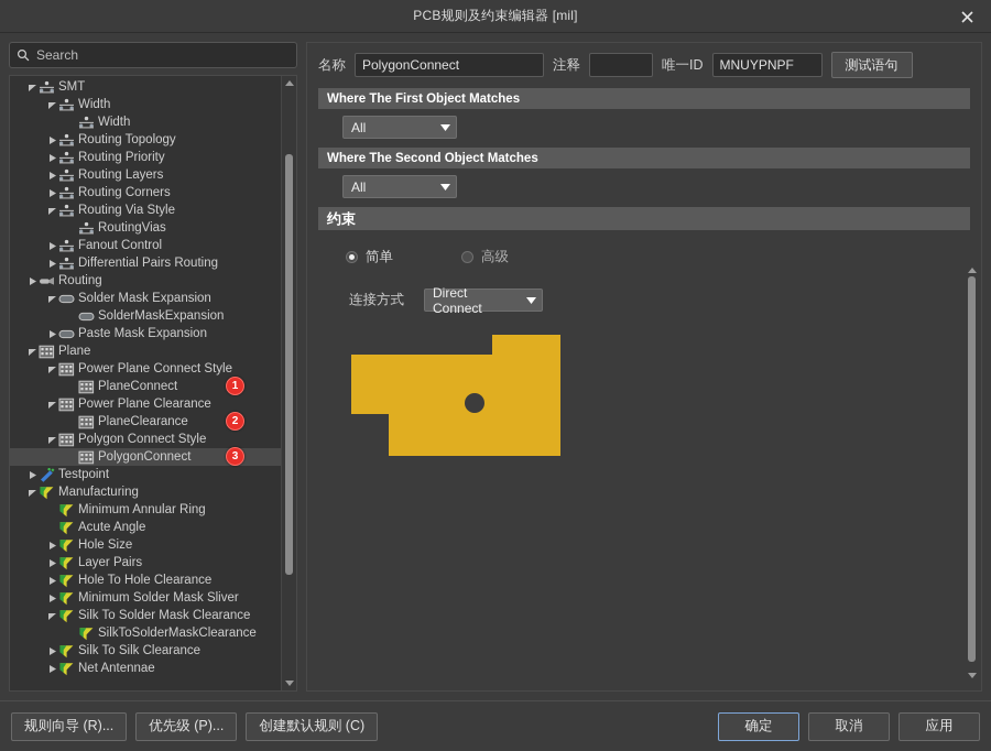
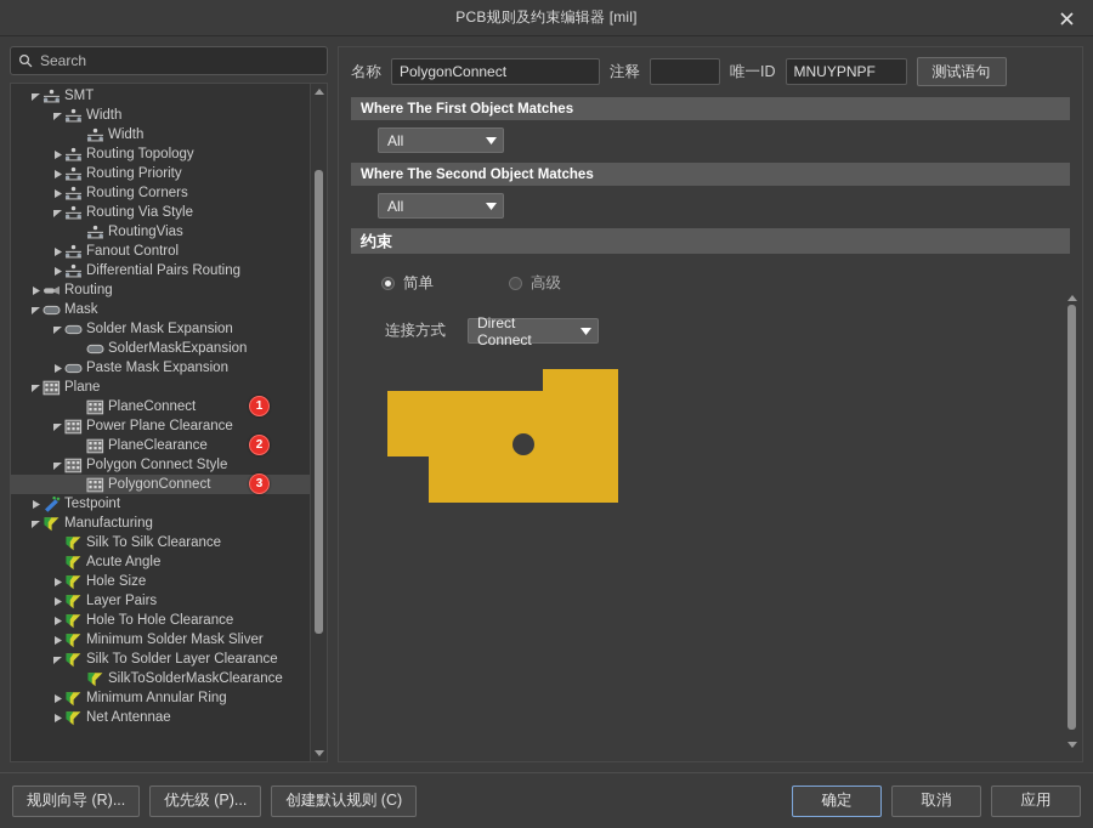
  PCB规则及约束编辑器 [mil]
  Search
  SMT
  Width
  Width
  Routing Topology
  Routing Priority
- Routing Layers
  Routing Corners
  Routing Via Style
  RoutingVias
  Fanout Control
  Differential Pairs Routing
  Routing
+ Mask
  Solder Mask Expansion
  SolderMaskExpansion
  Paste Mask Expansion
  Plane
- Power Plane Connect Style
  PlaneConnect
  1
  Power Plane Clearance
  PlaneClearance
  2
  Polygon Connect Style
  PolygonConnect
  3
  Testpoint
  Manufacturing
- Minimum Annular Ring
+ Silk To Silk Clearance
  Acute Angle
  Hole Size
  Layer Pairs
  Hole To Hole Clearance
  Minimum Solder Mask Sliver
- Silk To Solder Mask Clearance
+ Silk To Solder Layer Clearance
  SilkToSolderMaskClearance
- Silk To Silk Clearance
+ Minimum Annular Ring
  Net Antennae
  名称
  PolygonConnect
  注释
  唯一ID
  MNUYPNPF
  测试语句
  Where The First Object Matches
  All
  Where The Second Object Matches
  All
  约束
  简单
  高级
  连接方式
  Direct Connect
  规则向导 (R)...
  优先级 (P)...
  创建默认规则 (C)
  确定
  取消
  应用
